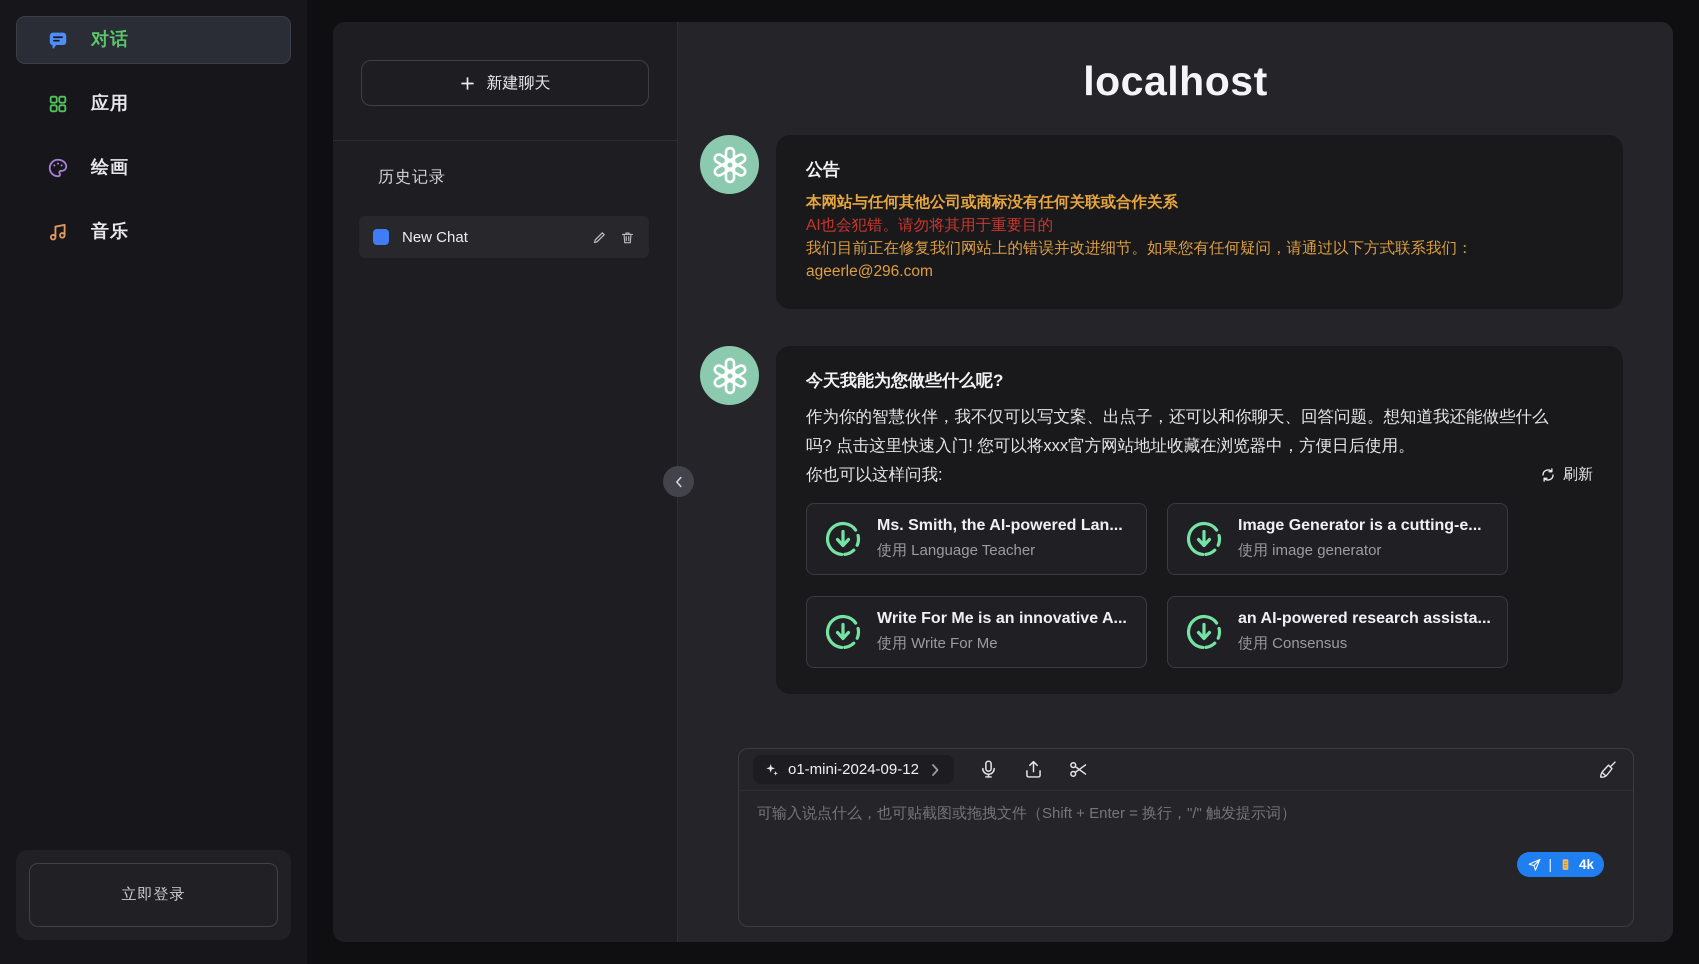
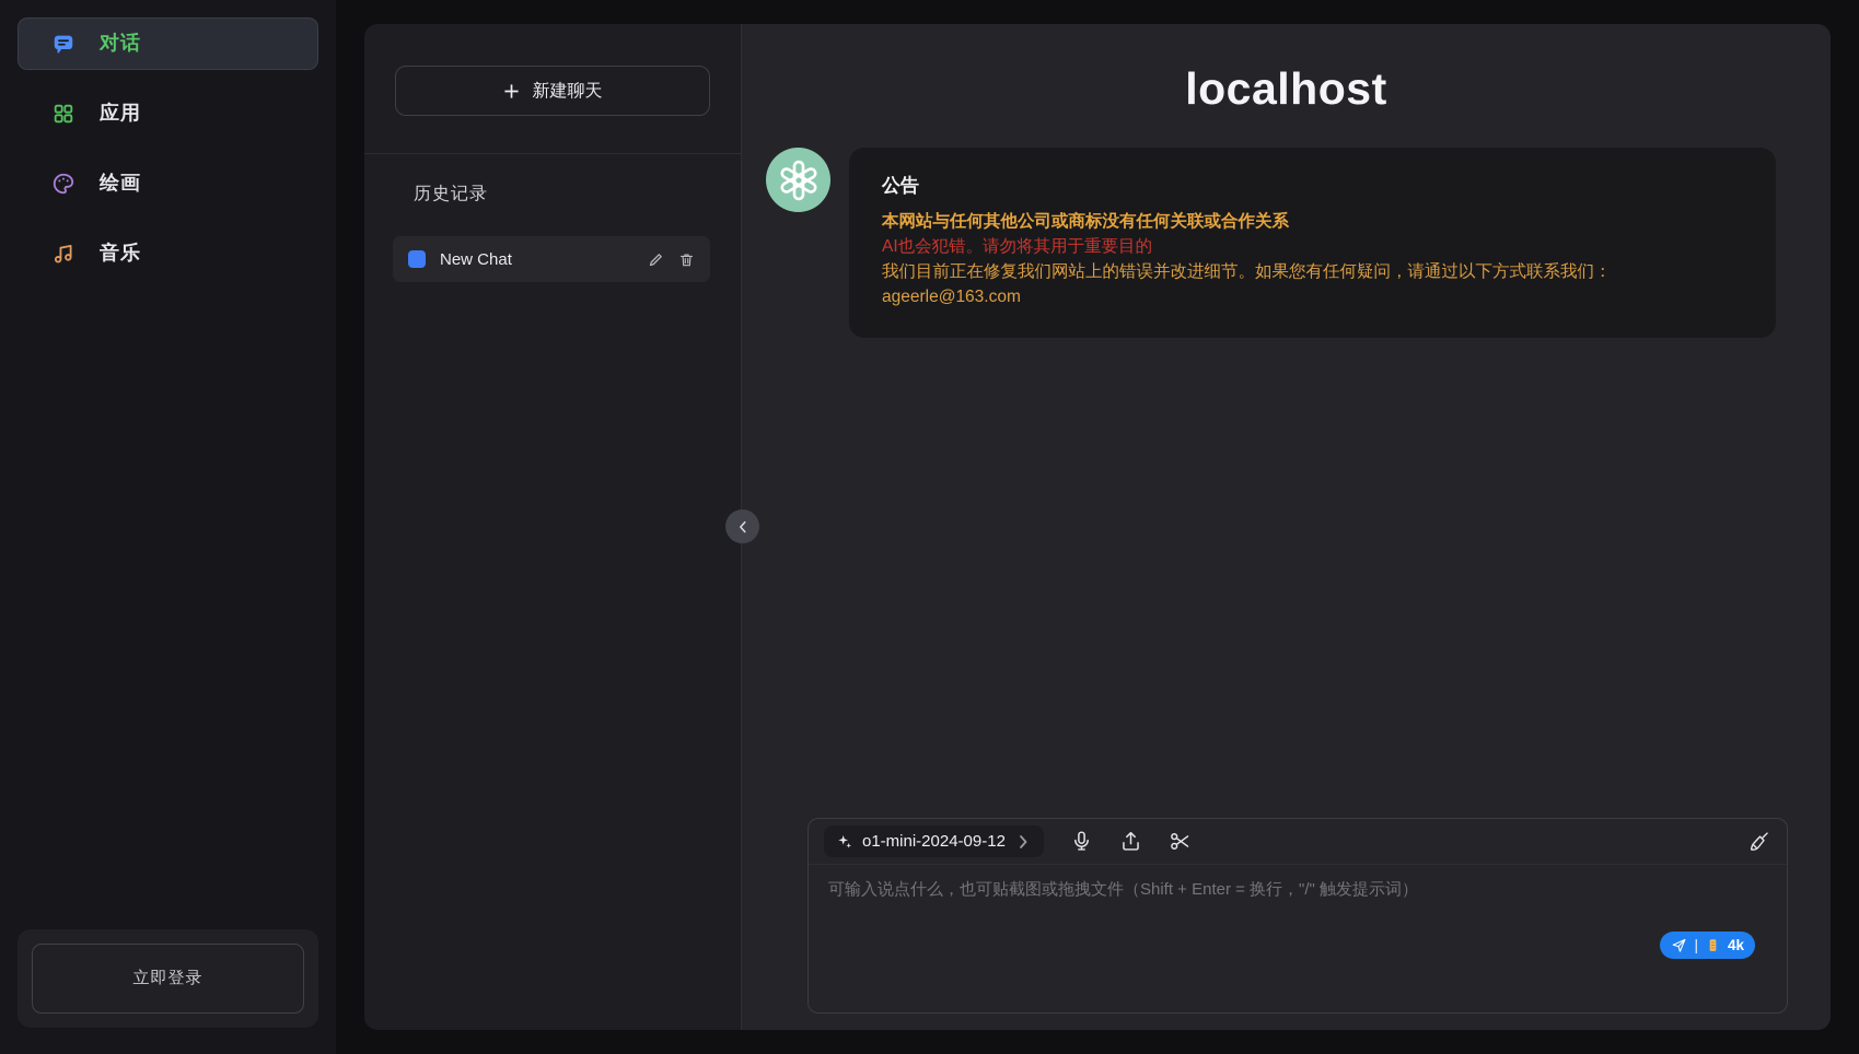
  对话
  应用
  绘画
  音乐
  立即登录
  新建聊天
  历史记录
  New Chat
  localhost
  公告
  本网站与任何其他公司或商标没有任何关联或合作关系
  AI也会犯错。请勿将其用于重要目的
  我们目前正在修复我们网站上的错误并改进细节。如果您有任何疑问，请通过以下方式联系我们：
- ageerle@296.com
+ ageerle@163.com
- 今天我能为您做些什么呢?
- 作为你的智慧伙伴，我不仅可以写文案、出点子，还可以和你聊天、回答问题。想知道我还能做些什么吗? 点击这里快速入门! 您可以将xxx官方网站地址收藏在浏览器中，方便日后使用。
- 你也可以这样问我:
- 刷新
- Ms. Smith, the AI-powered Lan...
- 使用 Language Teacher
- Image Generator is a cutting-e...
- 使用 image generator
- Write For Me is an innovative A...
- 使用 Write For Me
- an AI-powered research assista...
- 使用 Consensus
  o1-mini-2024-09-12
  可输入说点什么，也可贴截图或拖拽文件（Shift + Enter = 换行，"/" 触发提示词）
  |
  4k
